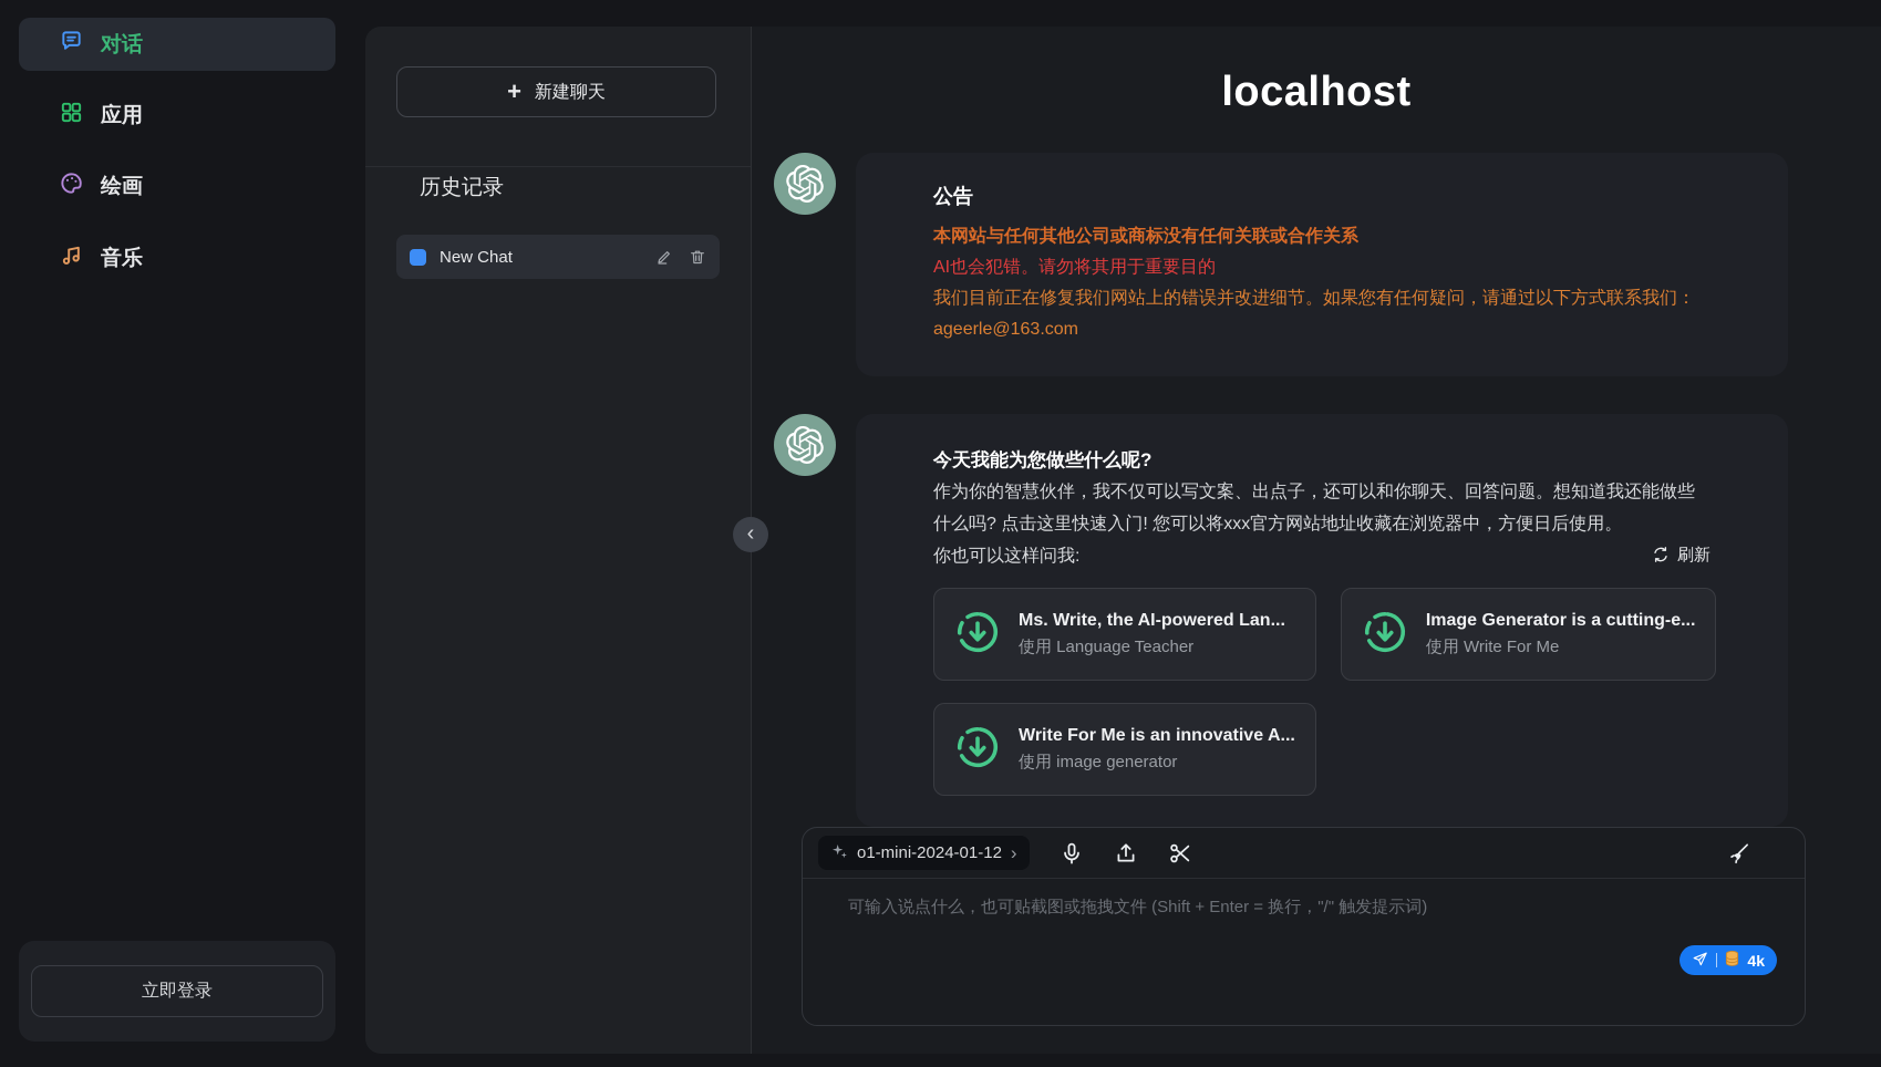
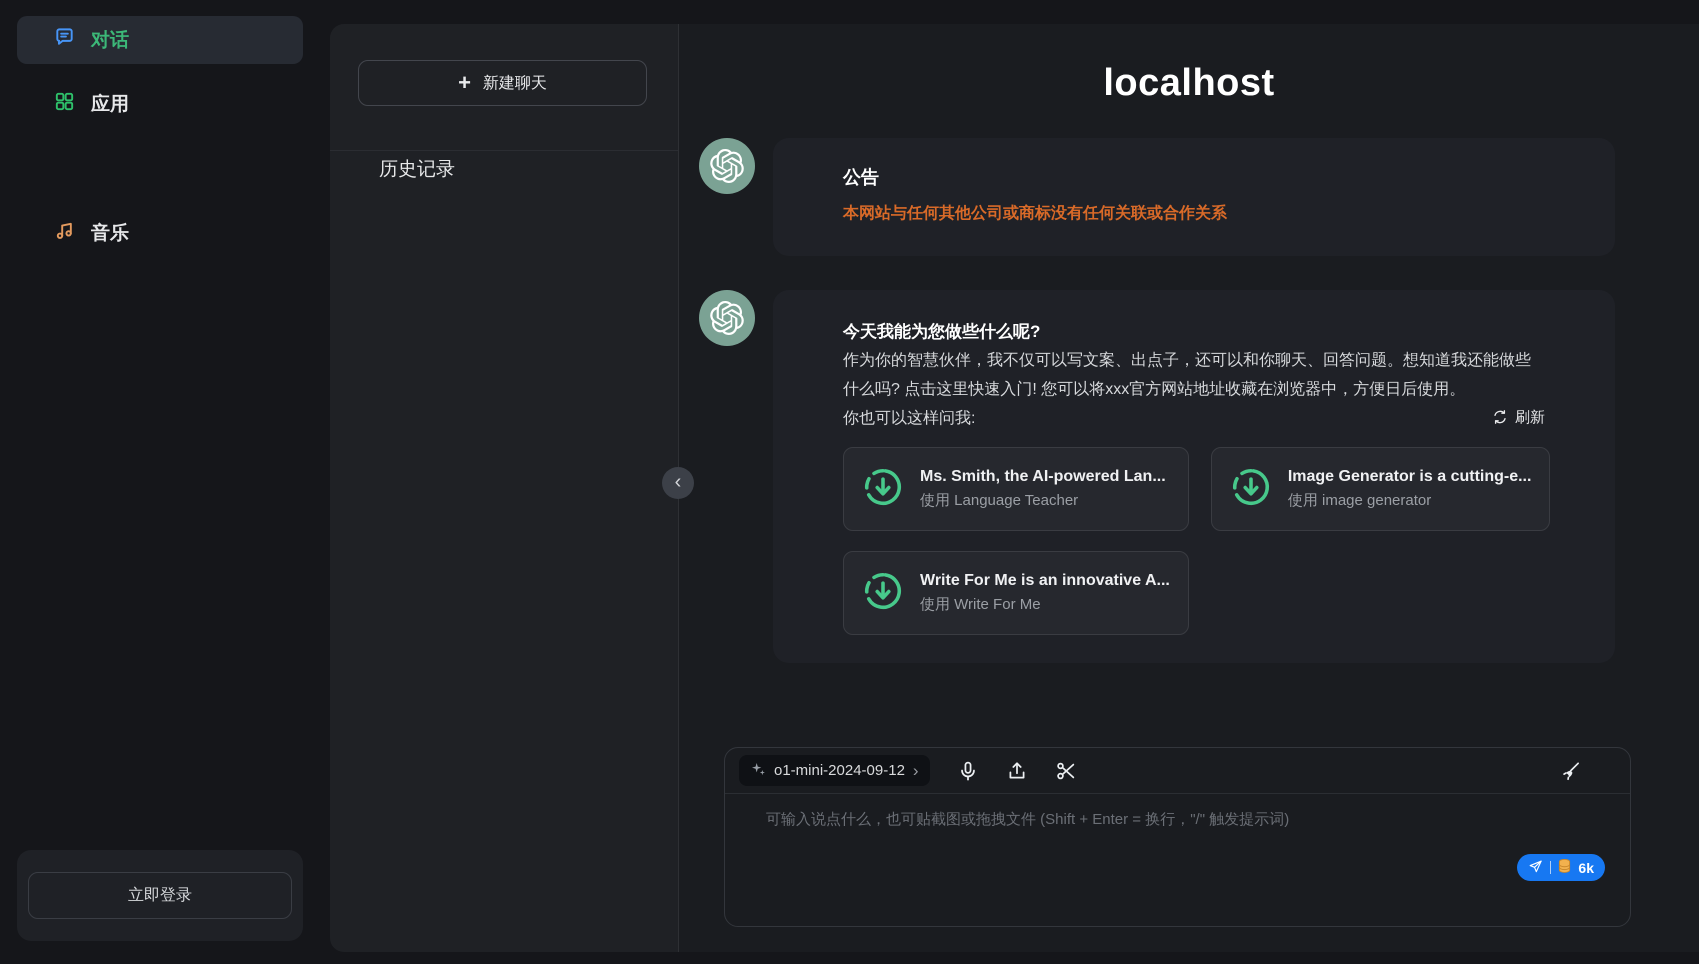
  对话
  应用
- 绘画
  音乐
  立即登录
  +
  新建聊天
  历史记录
- New Chat
  ‹
  localhost
  公告
  本网站与任何其他公司或商标没有任何关联或合作关系
- AI也会犯错。请勿将其用于重要目的
- 我们目前正在修复我们网站上的错误并改进细节。如果您有任何疑问，请通过以下方式联系我们：
- ageerle@163.com
  今天我能为您做些什么呢?
  作为你的智慧伙伴，我不仅可以写文案、出点子，还可以和你聊天、回答问题。想知道我还能做些什么吗? 点击这里快速入门! 您可以将xxx官方网站地址收藏在浏览器中，方便日后使用。
  你也可以这样问我:
  刷新
- Ms. Write, the AI-powered Lan...
+ Ms. Smith, the AI-powered Lan...
  使用 Language Teacher
  Image Generator is a cutting-e...
- 使用 Write For Me
+ 使用 image generator
  Write For Me is an innovative A...
- 使用 image generator
+ 使用 Write For Me
- o1-mini-2024-01-12
+ o1-mini-2024-09-12
  ›
  可输入说点什么，也可贴截图或拖拽文件 (Shift + Enter = 换行，"/" 触发提示词)
- 4k
+ 6k
